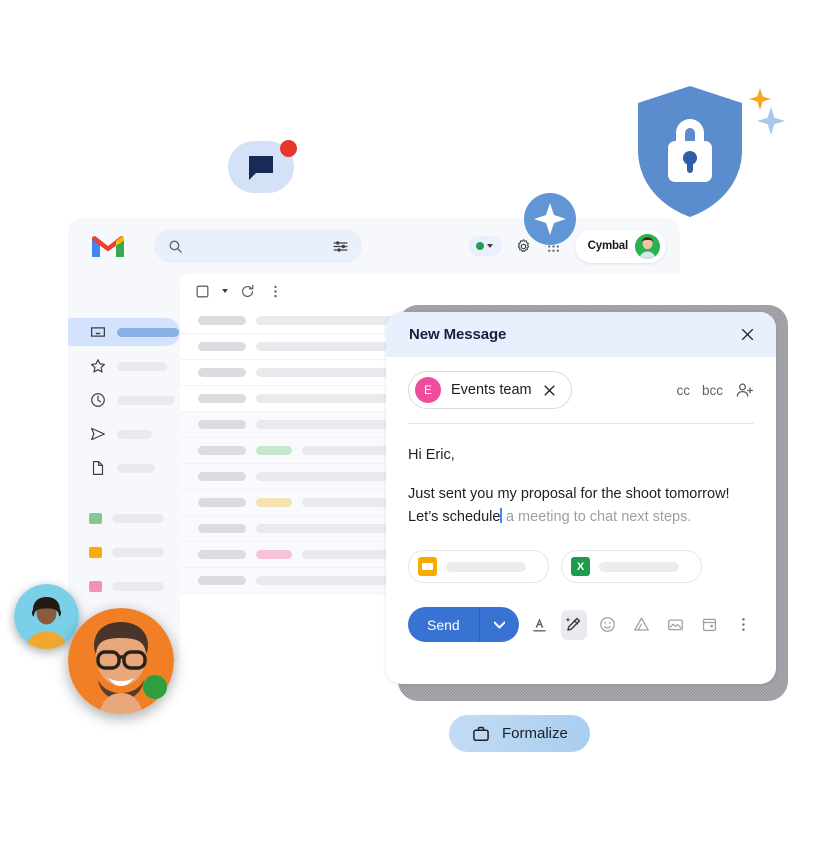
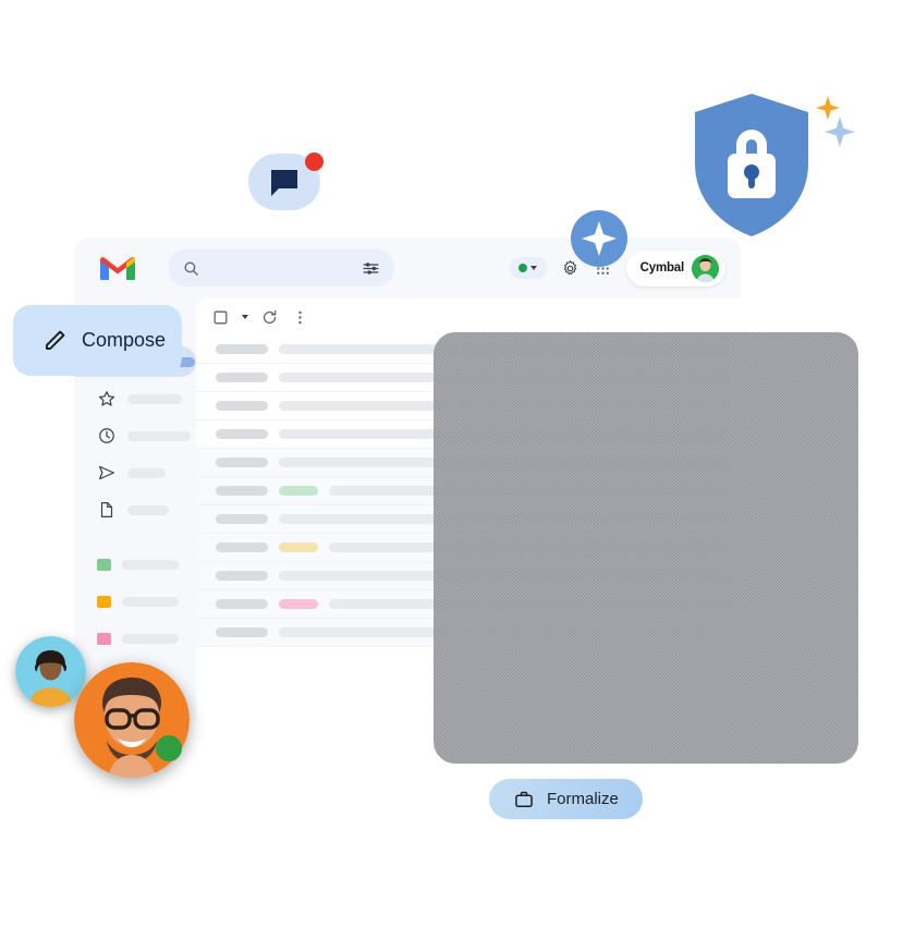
  Cymbal
- New Message
- E
- Events team
- cc
- bcc
- Hi Eric,
- Just sent you my proposal for the shoot tomorrow!
- Let’s schedule a meeting to chat next steps.
- X
- Send
  Formalize
+ Compose
